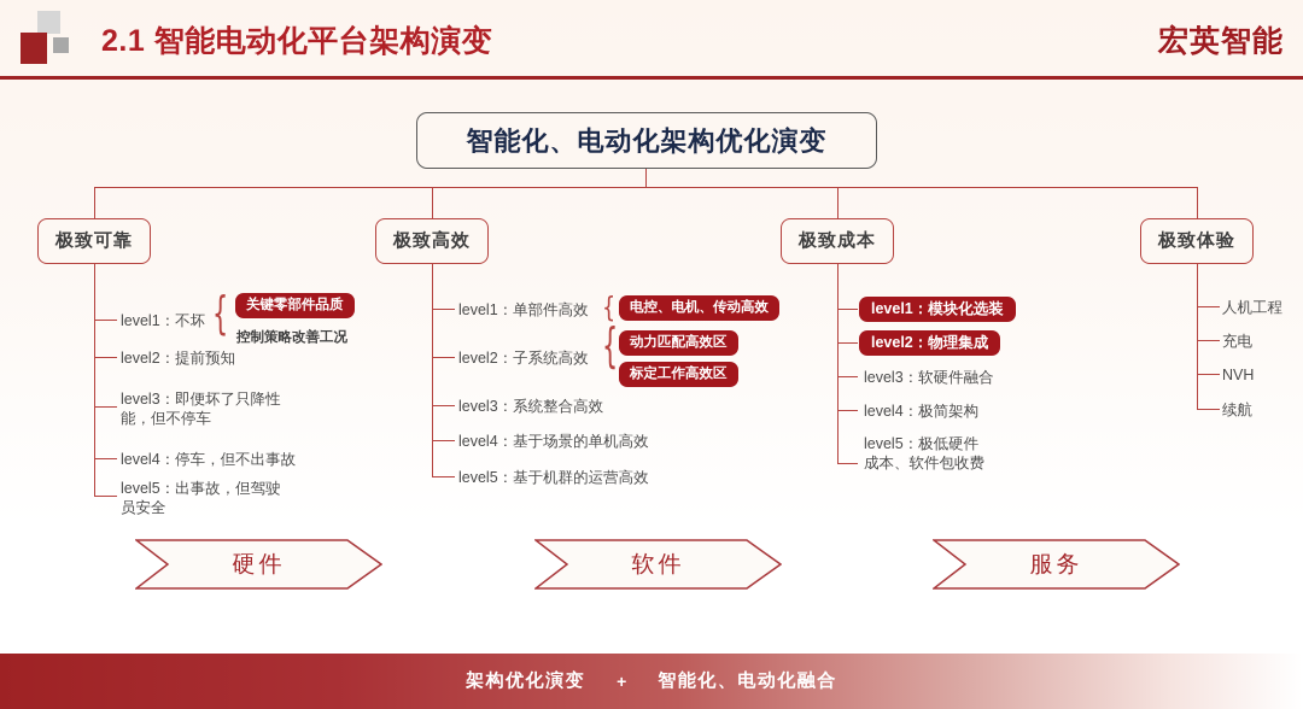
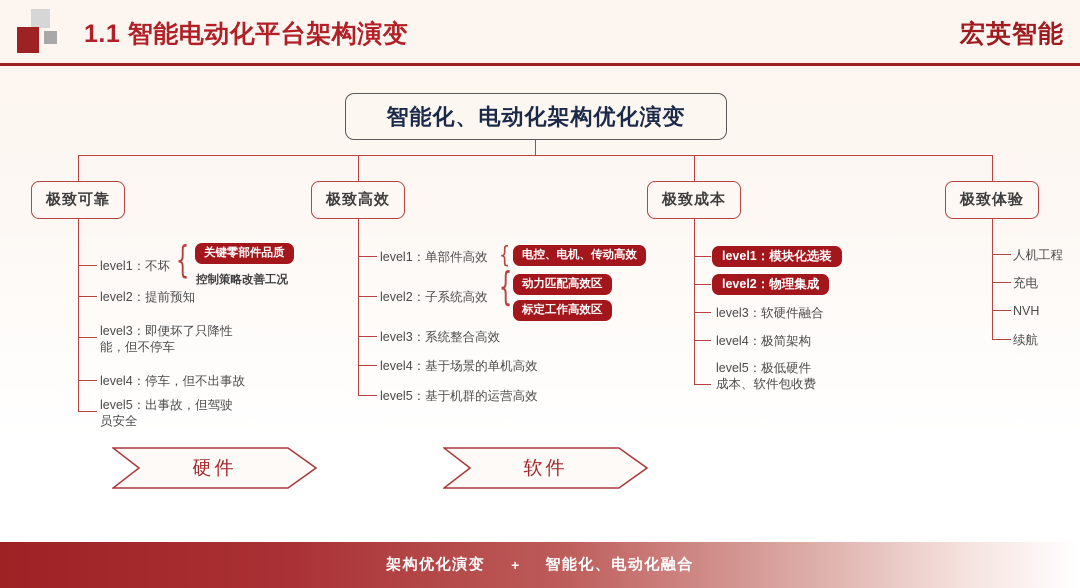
- 2.1 智能电动化平台架构演变
+ 1.1 智能电动化平台架构演变
  宏英智能
  智能化、电动化架构优化演变
  极致可靠
  极致高效
  极致成本
  极致体验
  level1：不坏
  level2：提前预知
  level3：即便坏了只降性
  能，但不停车
  level4：停车，但不出事故
  level5：出事故，但驾驶
  员安全
  {
  关键零部件品质
  控制策略改善工况
  level1：单部件高效
  level2：子系统高效
  level3：系统整合高效
  level4：基于场景的单机高效
  level5：基于机群的运营高效
  {
  电控、电机、传动高效
  {
  动力匹配高效区
  标定工作高效区
  level1：模块化选装
  level2：物理集成
  level3：软硬件融合
  level4：极简架构
  level5：极低硬件
  成本、软件包收费
  人机工程
  充电
  NVH
  续航
  硬件
  软件
- 服务
  架构优化演变
  +
  智能化、电动化融合
